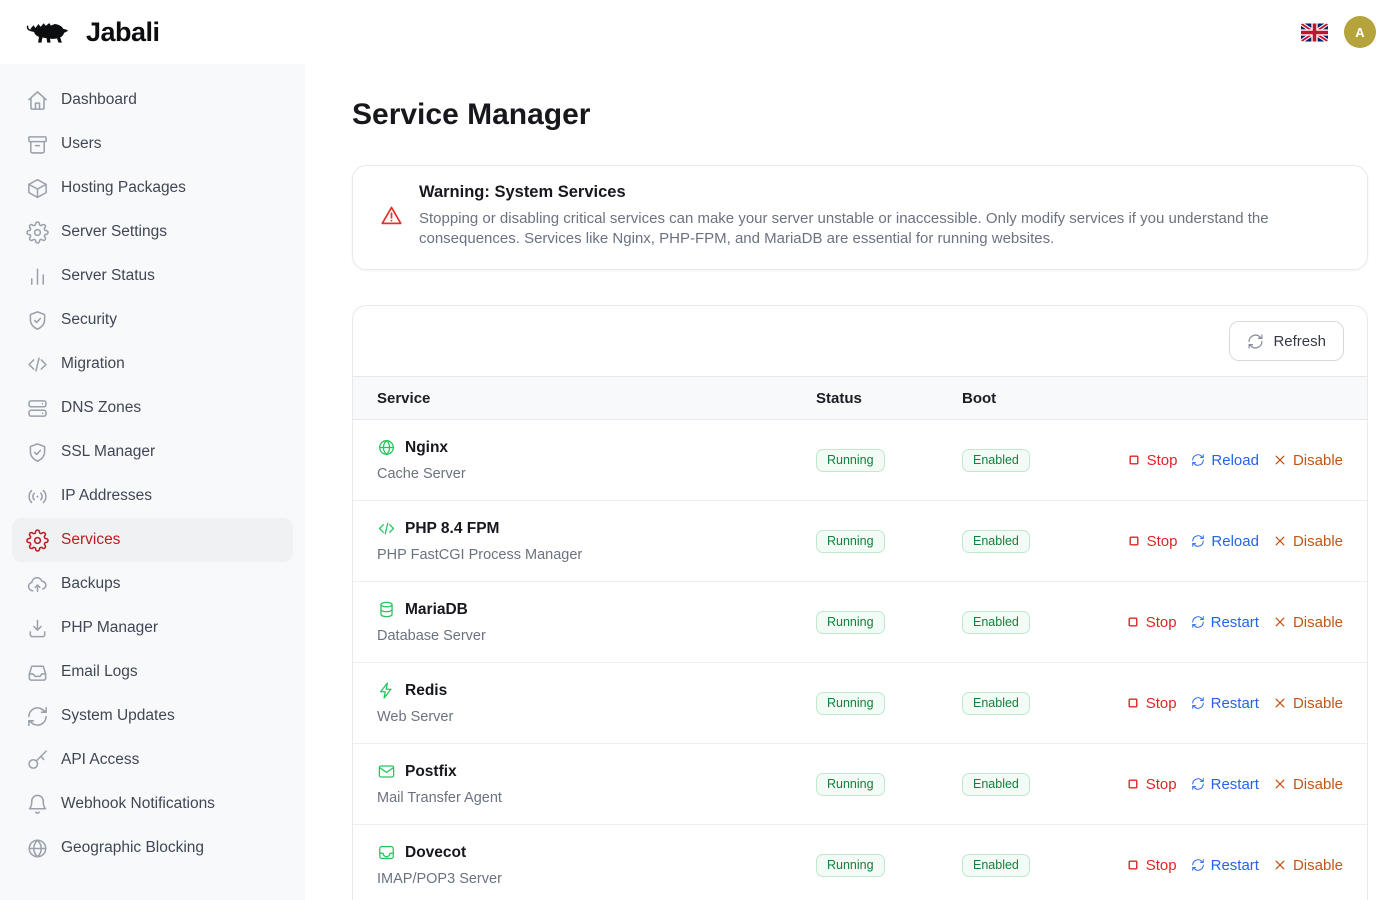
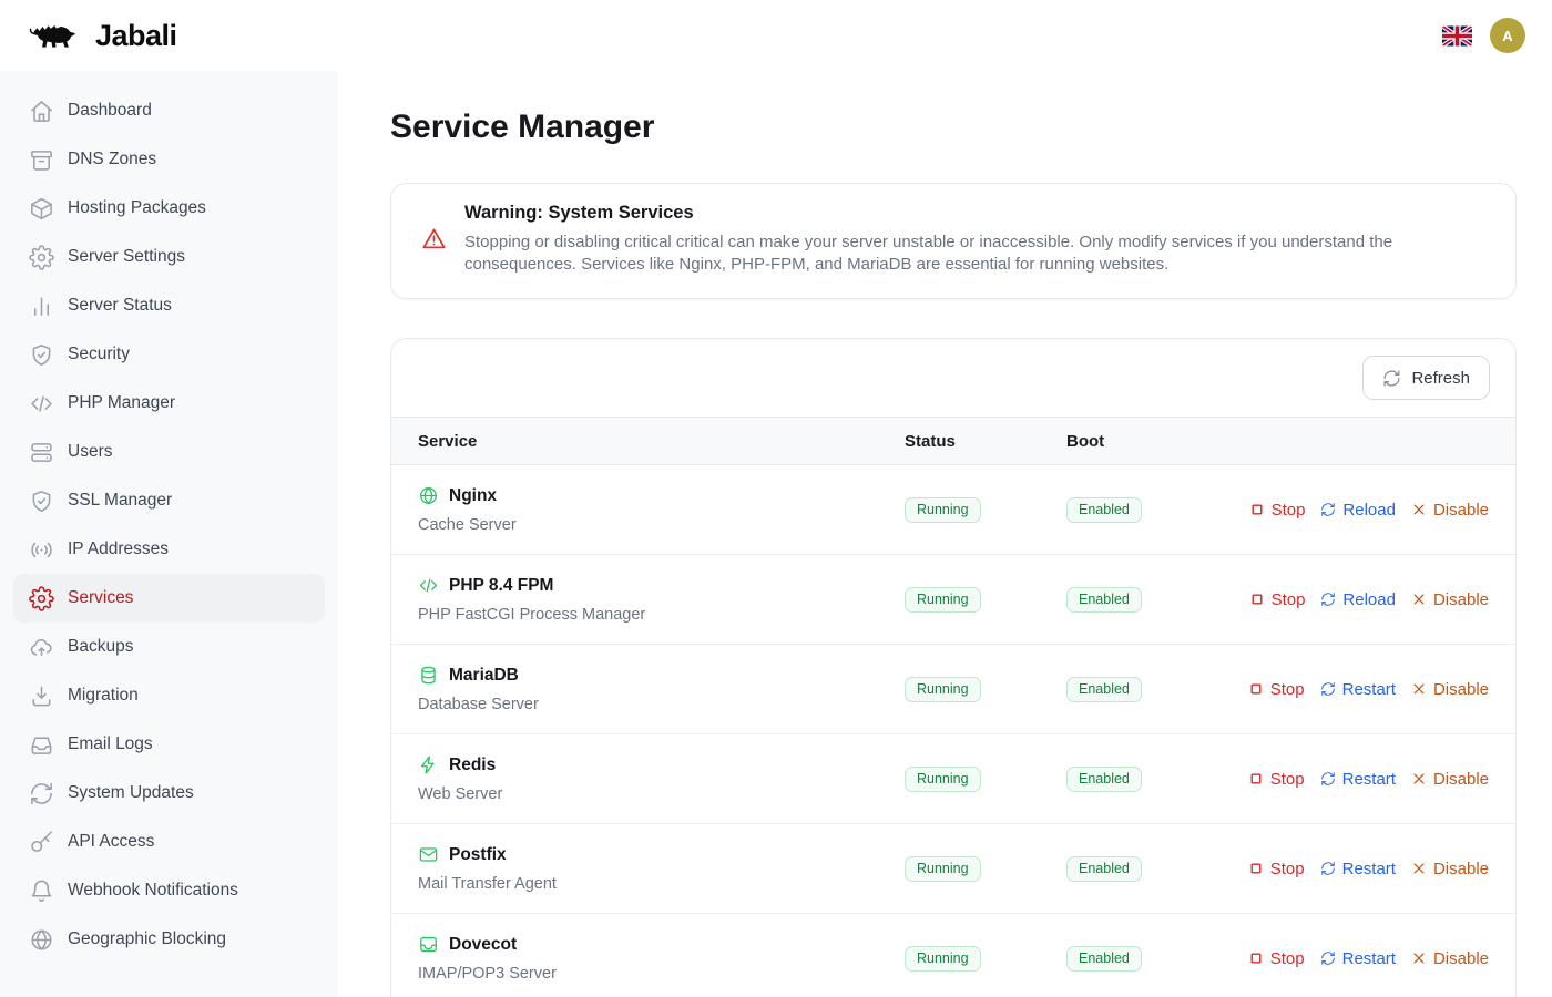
  Jabali
  A
  Dashboard
- Users
+ DNS Zones
  Hosting Packages
  Server Settings
  Server Status
  Security
- Migration
+ PHP Manager
- DNS Zones
+ Users
  SSL Manager
  IP Addresses
  Services
  Backups
- PHP Manager
+ Migration
  Email Logs
  System Updates
  API Access
  Webhook Notifications
  Geographic Blocking
  Service Manager
  Warning: System Services
- Stopping or disabling critical services can make your server unstable or inaccessible. Only modify services if you understand the consequences. Services like Nginx, PHP-FPM, and MariaDB are essential for running websites.
+ Stopping or disabling critical critical can make your server unstable or inaccessible. Only modify services if you understand the consequences. Services like Nginx, PHP-FPM, and MariaDB are essential for running websites.
  Refresh
  Service
  Status
  Boot
  Nginx
  Cache Server
  Running
  Enabled
  Stop
  Reload
  Disable
  PHP 8.4 FPM
  PHP FastCGI Process Manager
  Running
  Enabled
  Stop
  Reload
  Disable
  MariaDB
  Database Server
  Running
  Enabled
  Stop
  Restart
  Disable
  Redis
  Web Server
  Running
  Enabled
  Stop
  Restart
  Disable
  Postfix
  Mail Transfer Agent
  Running
  Enabled
  Stop
  Restart
  Disable
  Dovecot
  IMAP/POP3 Server
  Running
  Enabled
  Stop
  Restart
  Disable
